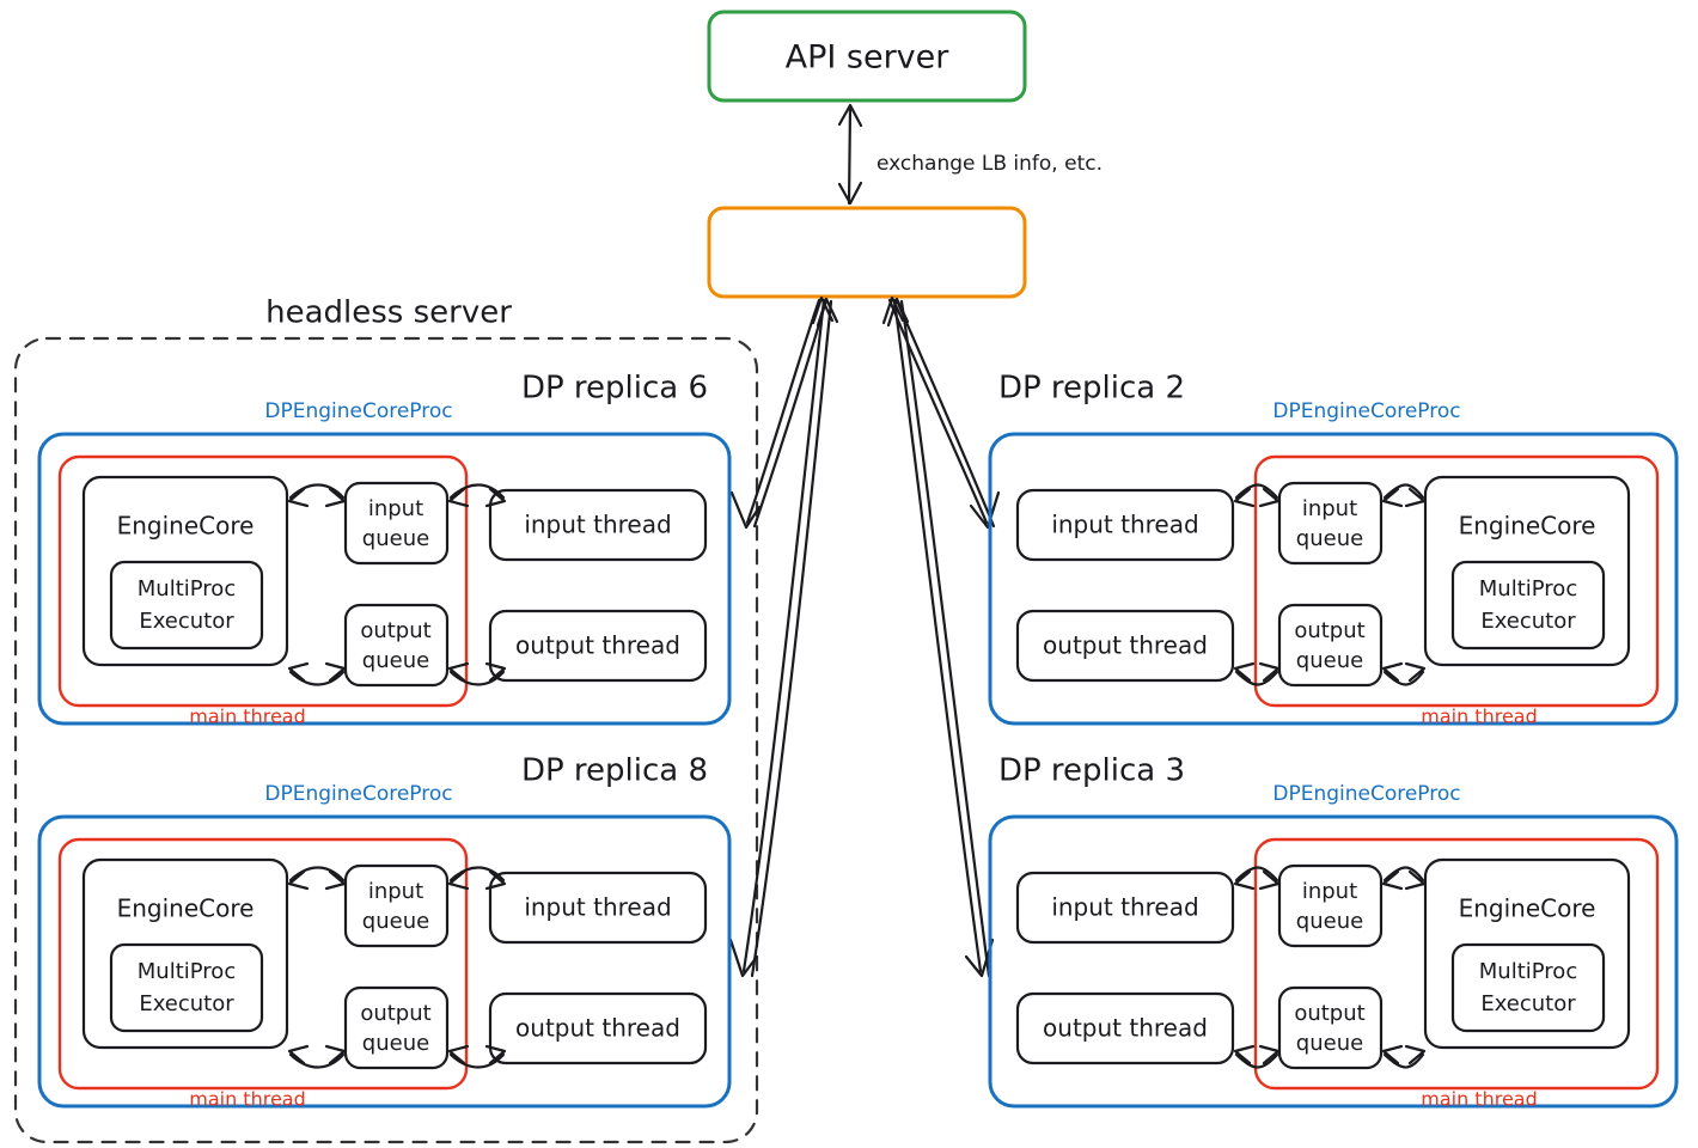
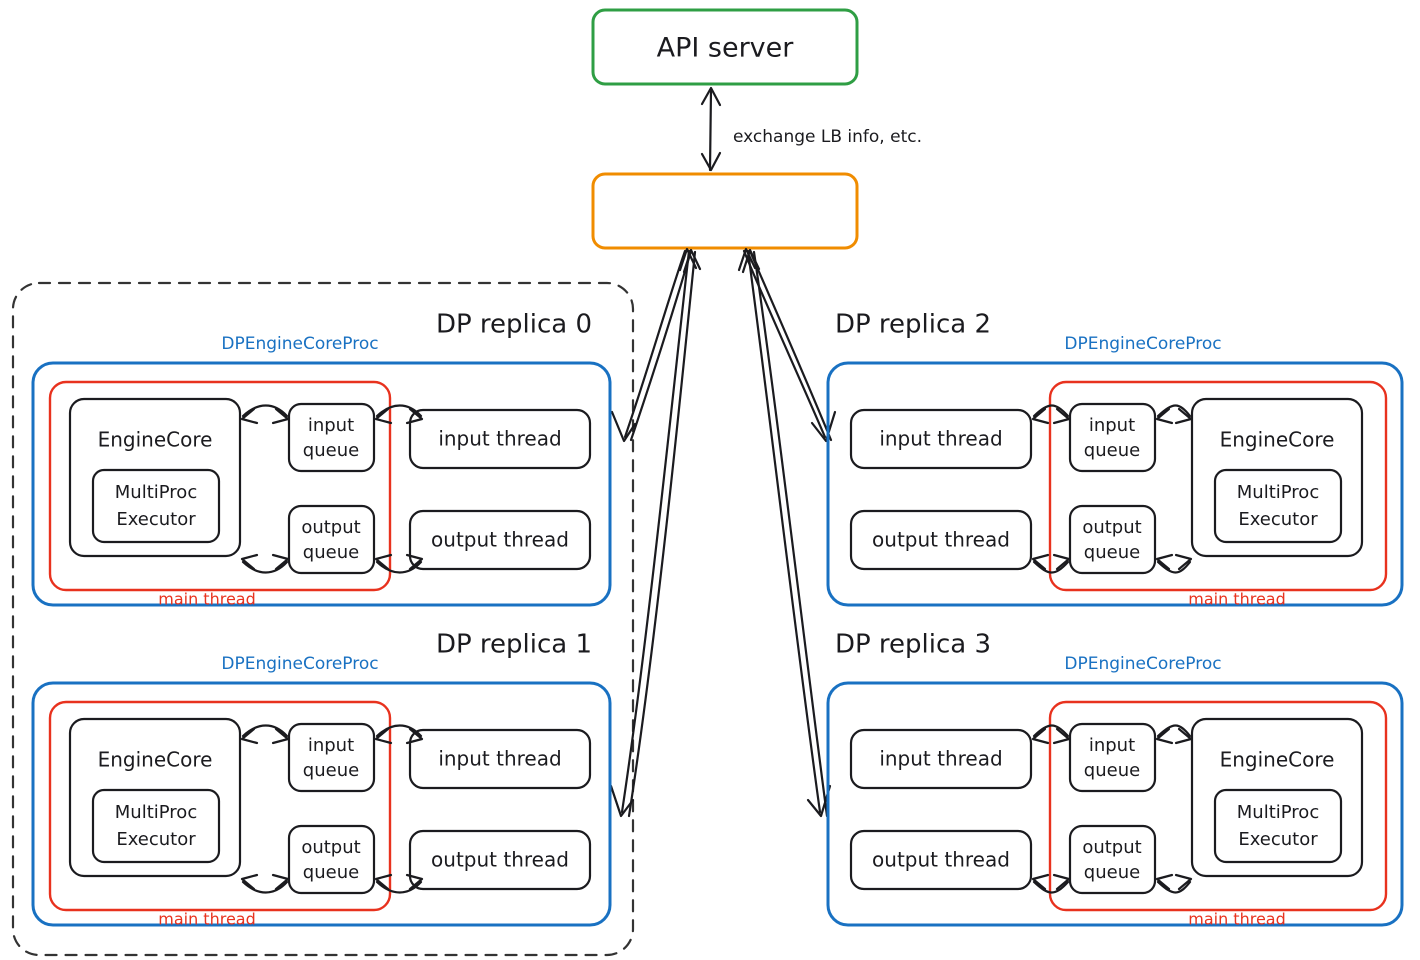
- headless server
  API server
  exchange LB info, etc.
- DP replica 6
+ DP replica 0
  DPEngineCoreProc
  main thread
  EngineCore
  MultiProc
  Executor
  input
  queue
  output
  queue
  input thread
  output thread
- DP replica 8
+ DP replica 1
  DPEngineCoreProc
  main thread
  EngineCore
  MultiProc
  Executor
  input
  queue
  output
  queue
  input thread
  output thread
  DP replica 2
  DPEngineCoreProc
  main thread
  input thread
  output thread
  input
  queue
  output
  queue
  EngineCore
  MultiProc
  Executor
  DP replica 3
  DPEngineCoreProc
  main thread
  input thread
  output thread
  input
  queue
  output
  queue
  EngineCore
  MultiProc
  Executor
